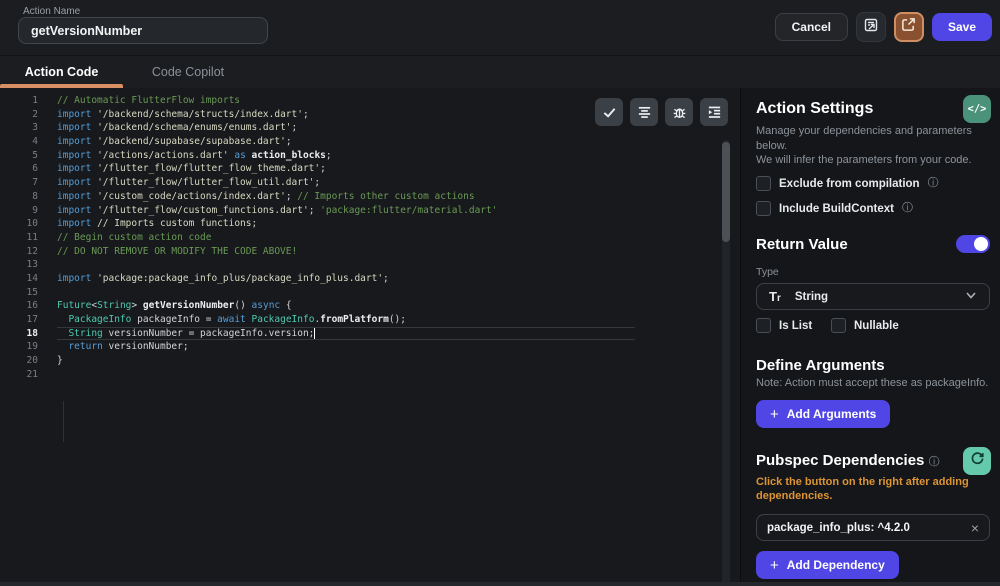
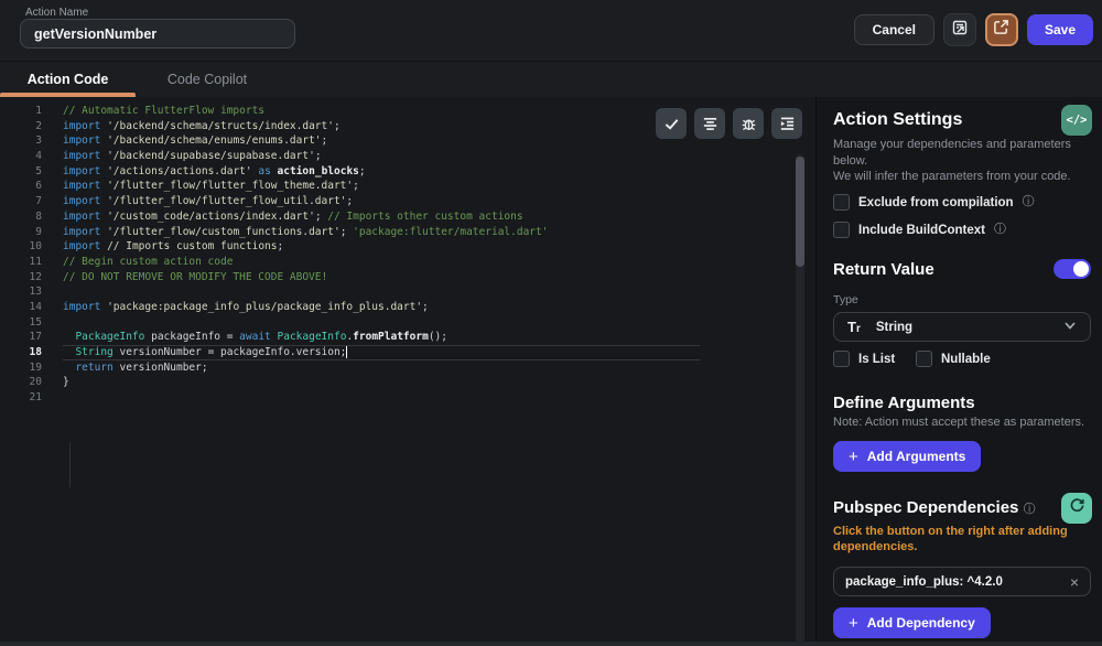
  Action Name
  getVersionNumber
  Cancel
  Save
  Action Code
  Code Copilot
  1
  // Automatic FlutterFlow imports
  2
  import '/backend/schema/structs/index.dart';
  3
  import '/backend/schema/enums/enums.dart';
  4
  import '/backend/supabase/supabase.dart';
  5
  import '/actions/actions.dart' as action_blocks;
  6
  import '/flutter_flow/flutter_flow_theme.dart';
  7
  import '/flutter_flow/flutter_flow_util.dart';
  8
  import '/custom_code/actions/index.dart'; // Imports other custom actions
  9
  import '/flutter_flow/custom_functions.dart'; 'package:flutter/material.dart'
  10
  import // Imports custom functions;
  11
  // Begin custom action code
  12
  // DO NOT REMOVE OR MODIFY THE CODE ABOVE!
  13
  14
  import 'package:package_info_plus/package_info_plus.dart';
  15
- 16
- Future<String> getVersionNumber() async {
  17
  PackageInfo packageInfo = await PackageInfo.fromPlatform();
  18
  String versionNumber = packageInfo.version;
  19
  return versionNumber;
  20
  }
  21
  Action Settings
  </>
  Manage your dependencies and parameters below.
  We will infer the parameters from your code.
  Exclude from compilation
  ⓘ
  Include BuildContext
  ⓘ
  Return Value
  Type
  Tr
  String
  Is List
  Nullable
  Define Arguments
- Note: Action must accept these as packageInfo.
+ Note: Action must accept these as parameters.
  +
  Add Arguments
  Pubspec Dependencies ⓘ
  Click the button on the right after adding dependencies.
  package_info_plus: ^4.2.0
  ×
  +
  Add Dependency
